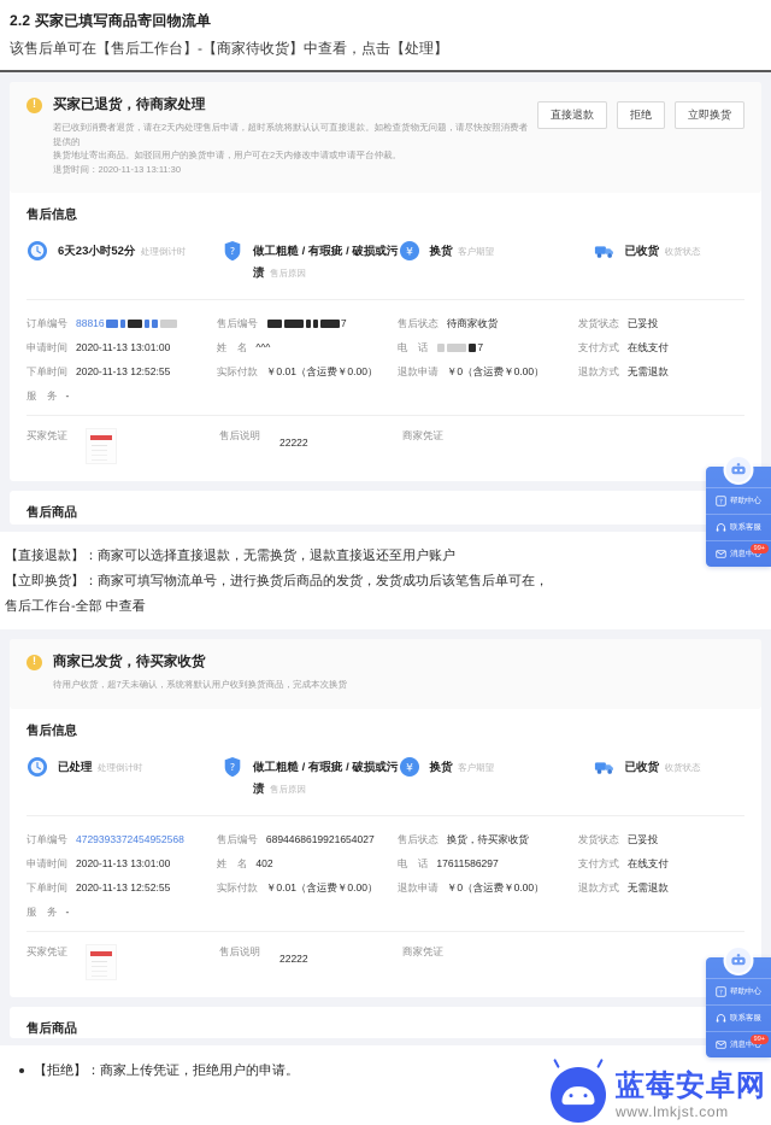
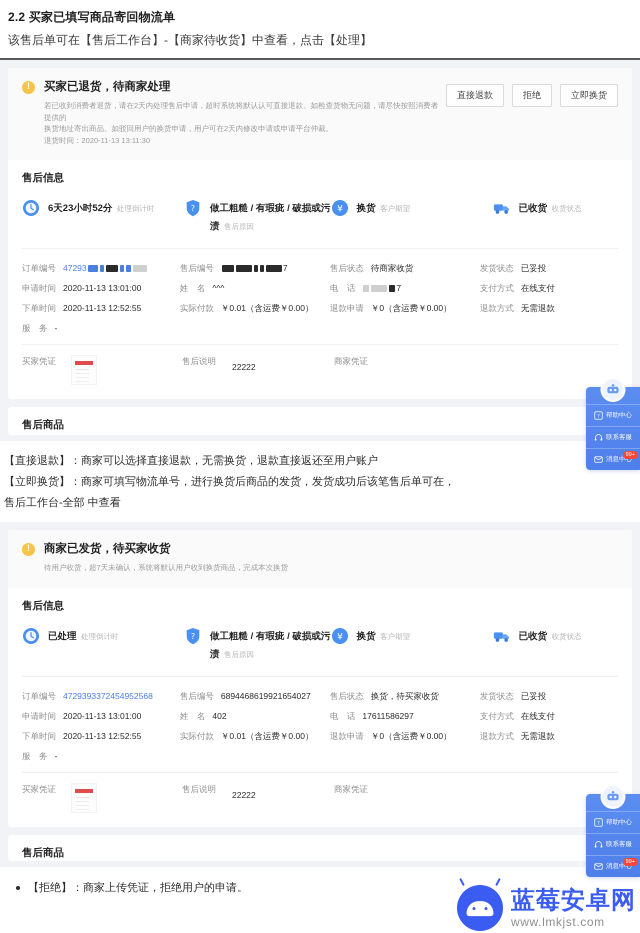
  2.2 买家已填写商品寄回物流单
  该售后单可在【售后工作台】-【商家待收货】中查看，点击【处理】
  买家已退货，待商家处理
  若已收到消费者退货，请在2天内处理售后申请，超时系统将默认认可直接退款。如检查货物无问题，请尽快按照消费者提供的
  换货地址寄出商品。如驳回用户的换货申请，用户可在2天内修改申请或申请平台仲裁。
  退货时间：2020-11-13 13:11:30
  直接退款
  拒绝
  立即换货
  售后信息
  6天23小时52分 处理倒计时
  ?
  做工粗糙 / 有瑕疵 / 破损或污渍 售后原因
  ¥
  换货 客户期望
  已收货 收货状态
  订单编号
- 88816
+ 47293
  售后编号
  7
  售后状态
  待商家收货
  发货状态
  已妥投
  申请时间
  2020-11-13 13:01:00
  姓 名
  ^^^
  电 话
  7
  支付方式
  在线支付
  下单时间
  2020-11-13 12:52:55
  实际付款
  ￥0.01（含运费￥0.00）
  退款申请
  ￥0（含运费￥0.00）
  退款方式
  无需退款
  服 务
  -
  买家凭证
  售后说明
  22222
  商家凭证
  售后商品
  【直接退款】：商家可以选择直接退款，无需换货，退款直接返还至用户账户
  【立即换货】：商家可填写物流单号，进行换货后商品的发货，发货成功后该笔售后单可在，
  售后工作台-全部 中查看
  商家已发货，待买家收货
  待用户收货，超7天未确认，系统将默认用户收到换货商品，完成本次换货
  售后信息
  已处理 处理倒计时
  ?
  做工粗糙 / 有瑕疵 / 破损或污渍 售后原因
  ¥
  换货 客户期望
  已收货 收货状态
  订单编号
  4729393372454952568
  售后编号
  6894468619921654027
  售后状态
  换货，待买家收货
  发货状态
  已妥投
  申请时间
  2020-11-13 13:01:00
  姓 名
  402
  电 话
  17611586297
  支付方式
  在线支付
  下单时间
  2020-11-13 12:52:55
  实际付款
  ￥0.01（含运费￥0.00）
  退款申请
  ￥0（含运费￥0.00）
  退款方式
  无需退款
  服 务
  -
  买家凭证
  售后说明
  22222
  商家凭证
  售后商品
  【拒绝】：商家上传凭证，拒绝用户的申请。
  蓝莓安卓网
  www.lmkjst.com
